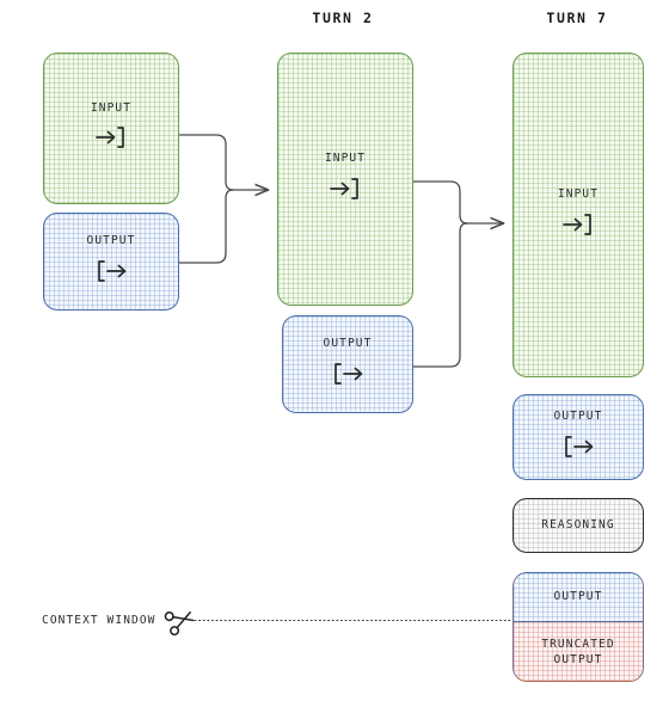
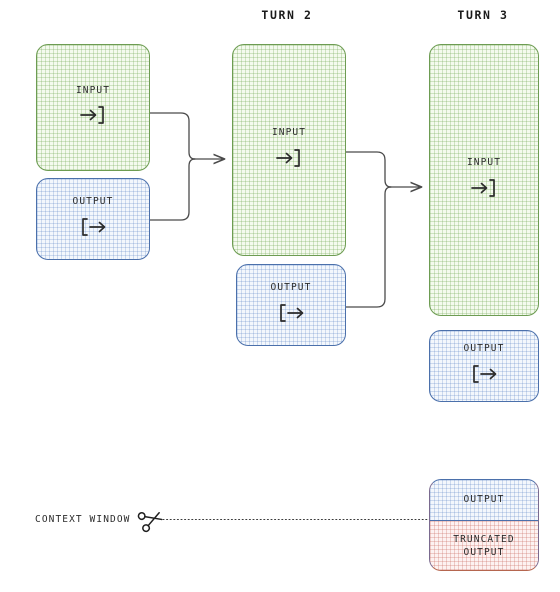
  TURN 2
- TURN 7
+ TURN 3
  INPUT
  OUTPUT
  INPUT
  OUTPUT
  INPUT
  OUTPUT
- REASONING
  OUTPUT
  TRUNCATED
  OUTPUT
  CONTEXT WINDOW
